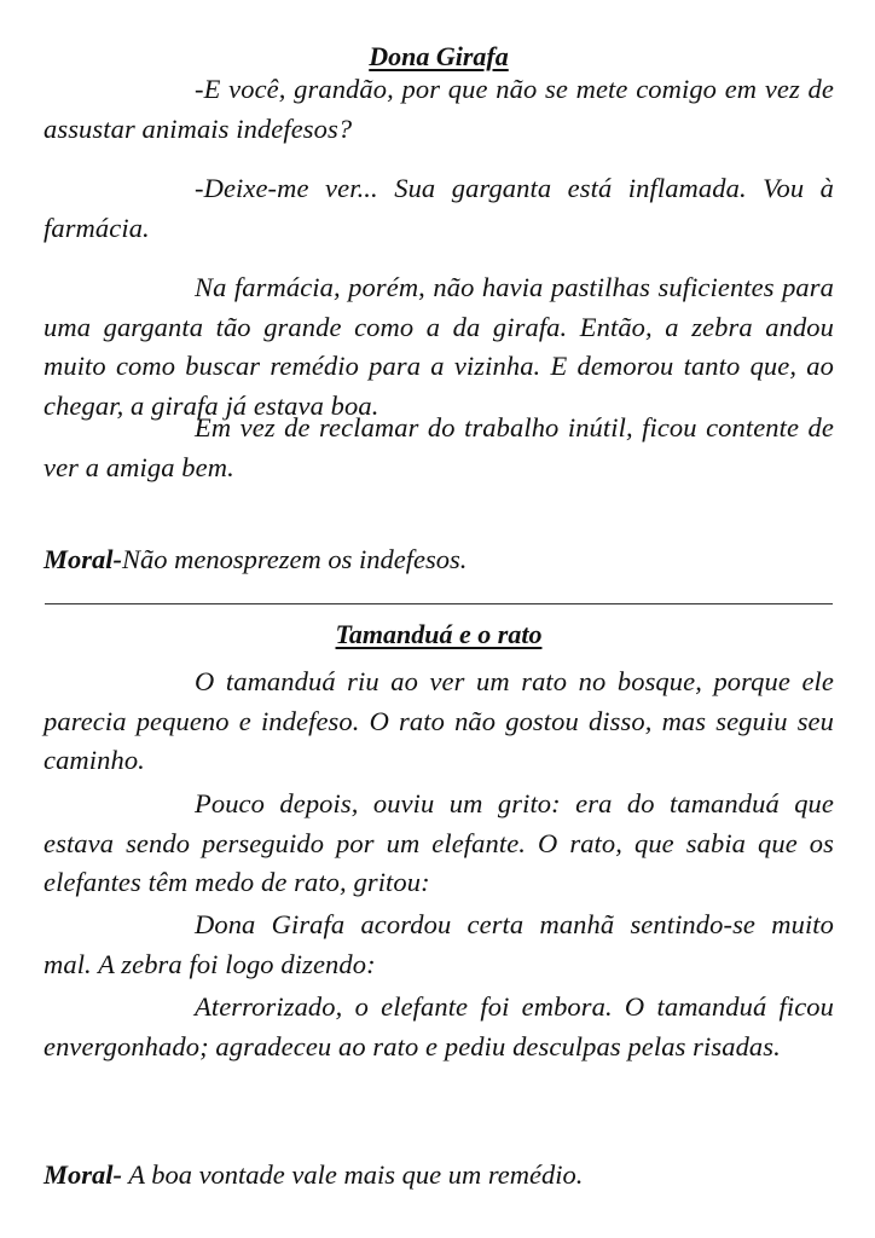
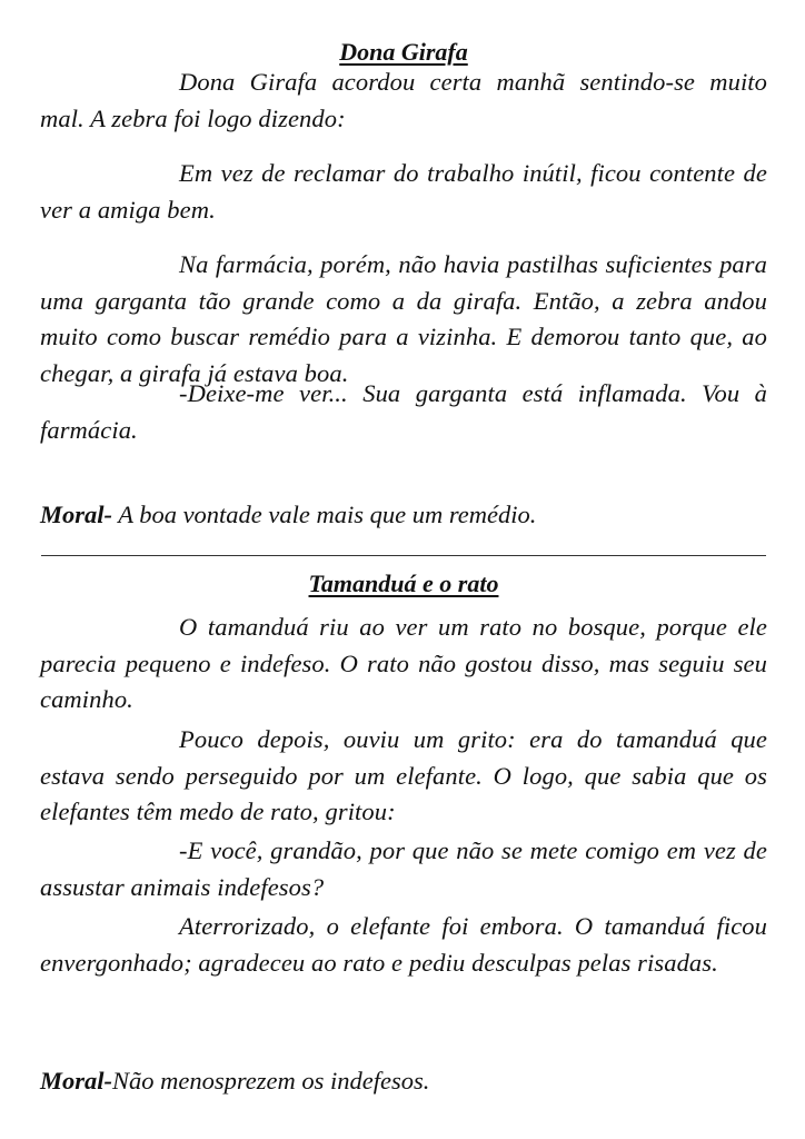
  Dona Girafa
- -E você, grandão, por que não se mete comigo em vez de assustar animais indefesos?
+ Dona Girafa acordou certa manhã sentindo-se muito mal. A zebra foi logo dizendo:
- -Deixe-me ver... Sua garganta está inflamada. Vou à farmácia.
+ Em vez de reclamar do trabalho inútil, ficou contente de ver a amiga bem.
  Na farmácia, porém, não havia pastilhas suficientes para uma garganta tão grande como a da girafa. Então, a zebra andou muito como buscar remédio para a vizinha. E demorou tanto que, ao chegar, a girafa já estava boa.
- Em vez de reclamar do trabalho inútil, ficou contente de ver a amiga bem.
+ -Deixe-me ver... Sua garganta está inflamada. Vou à farmácia.
- Moral-Não menosprezem os indefesos.
+ Moral- A boa vontade vale mais que um remédio.
  Tamanduá e o rato
  O tamanduá riu ao ver um rato no bosque, porque ele parecia pequeno e indefeso. O rato não gostou disso, mas seguiu seu caminho.
- Pouco depois, ouviu um grito: era do tamanduá que estava sendo perseguido por um elefante. O rato, que sabia que os elefantes têm medo de rato, gritou:
+ Pouco depois, ouviu um grito: era do tamanduá que estava sendo perseguido por um elefante. O logo, que sabia que os elefantes têm medo de rato, gritou:
- Dona Girafa acordou certa manhã sentindo-se muito mal. A zebra foi logo dizendo:
+ -E você, grandão, por que não se mete comigo em vez de assustar animais indefesos?
  Aterrorizado, o elefante foi embora. O tamanduá ficou envergonhado; agradeceu ao rato e pediu desculpas pelas risadas.
- Moral- A boa vontade vale mais que um remédio.
+ Moral-Não menosprezem os indefesos.
